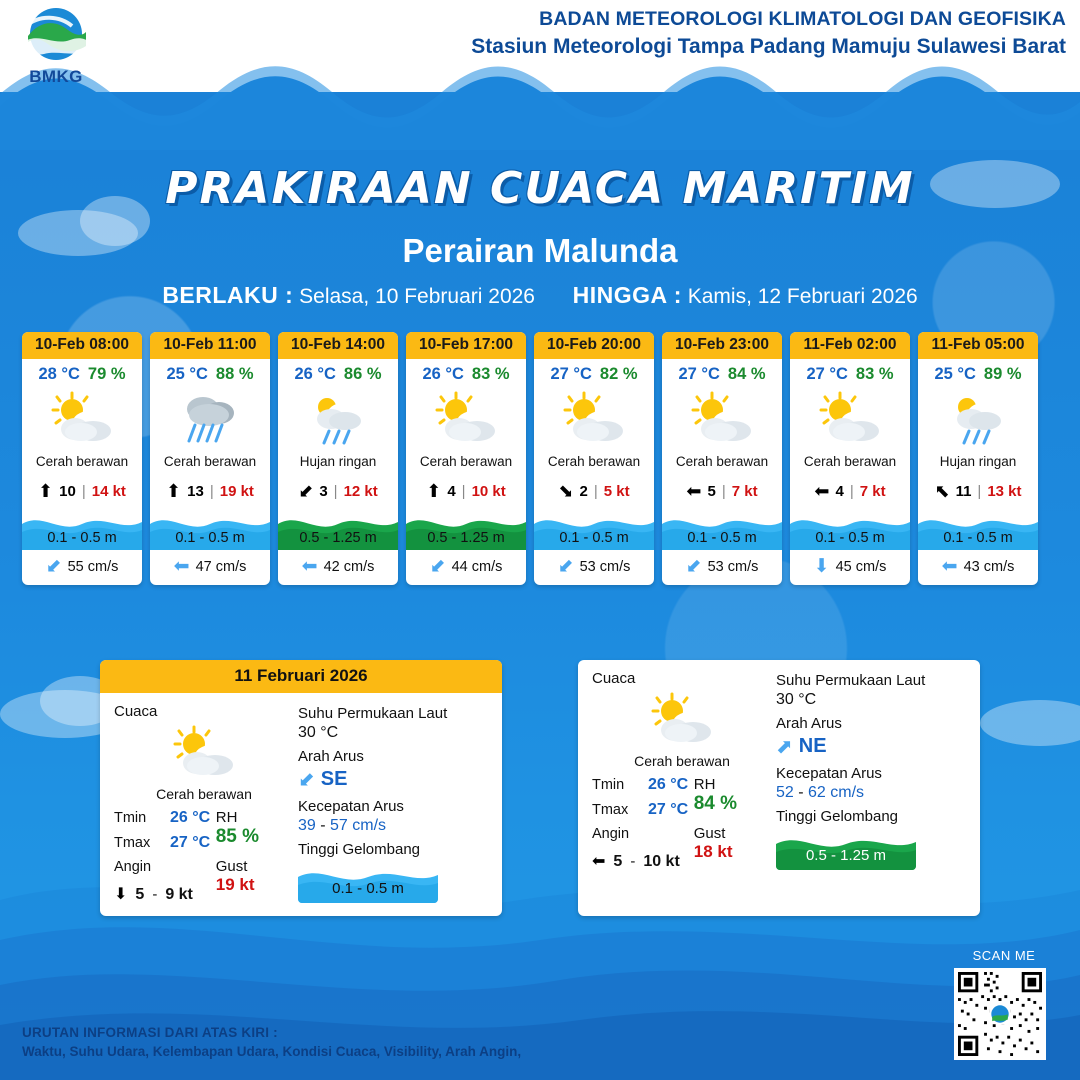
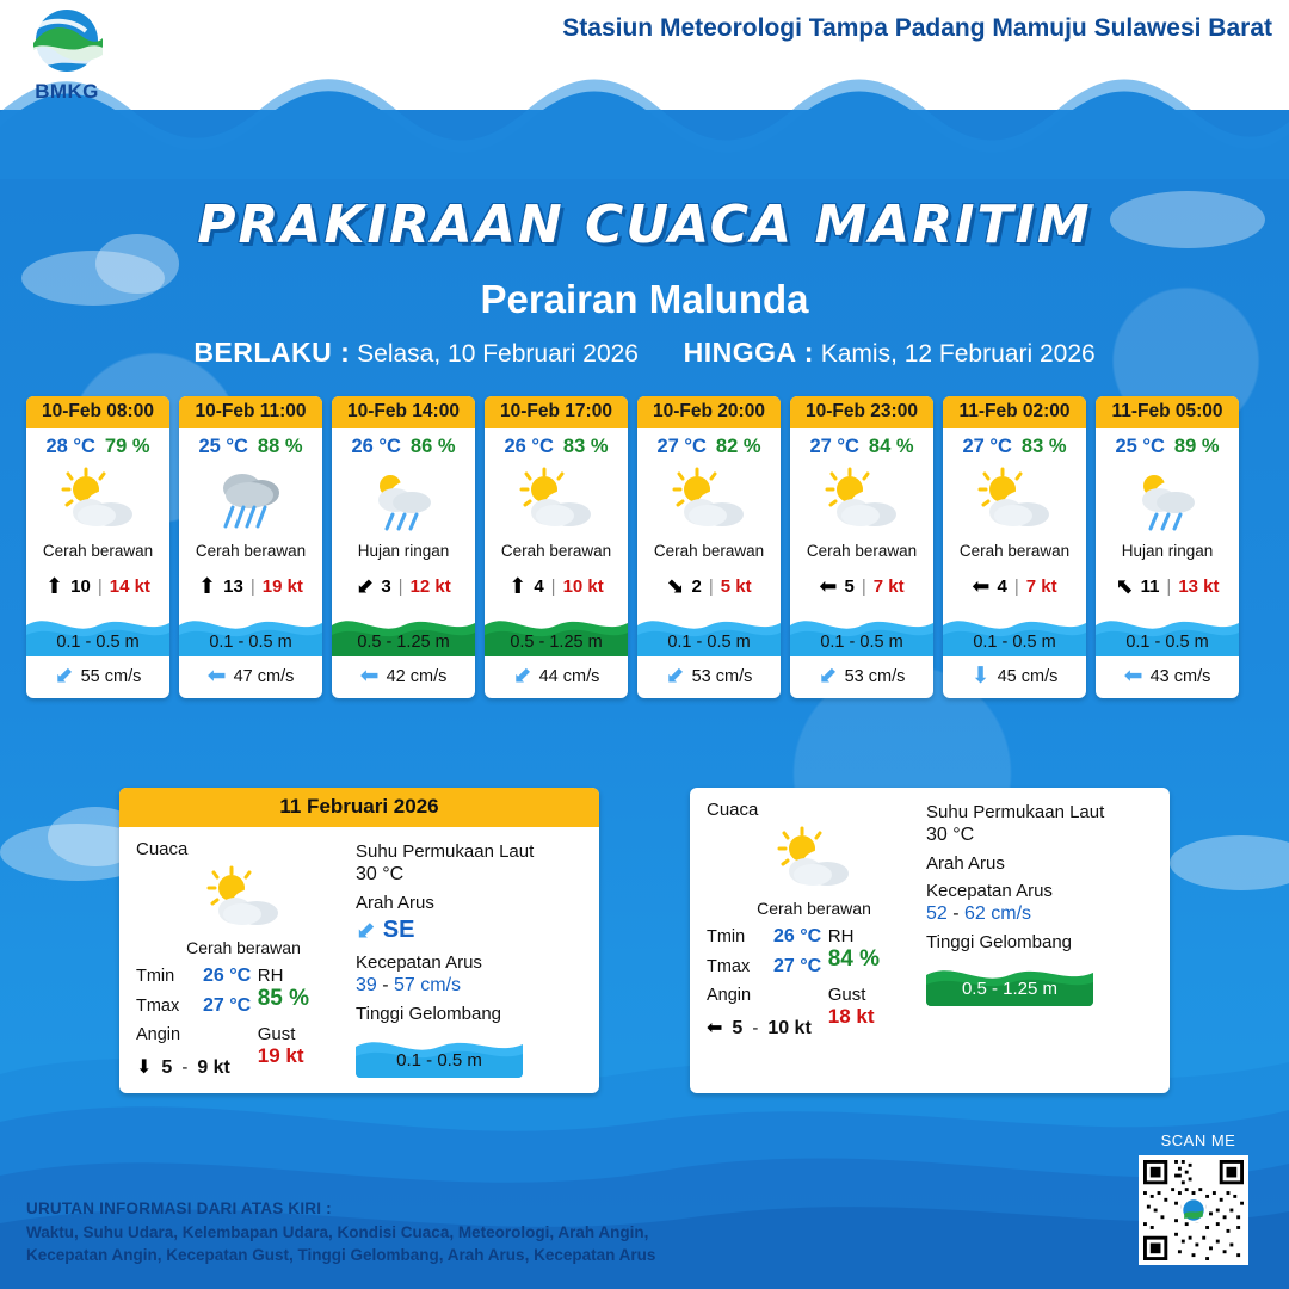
  BMKG
- BADAN METEOROLOGI KLIMATOLOGI DAN GEOFISIKA
  Stasiun Meteorologi Tampa Padang Mamuju Sulawesi Barat
  PRAKIRAAN CUACA MARITIM
  Perairan Malunda
  BERLAKU : Selasa, 10 Februari 2026 HINGGA : Kamis, 12 Februari 2026
  10-Feb 08:00
  28 °C
  79 %
  Cerah berawan
  ⬆
  10
  |
  14 kt
  0.1 - 0.5 m
  ⬋
  55 cm/s
  10-Feb 11:00
  25 °C
  88 %
  Cerah berawan
  ⬆
  13
  |
  19 kt
  0.1 - 0.5 m
  ⬅
  47 cm/s
  10-Feb 14:00
  26 °C
  86 %
  Hujan ringan
  ⬋
  3
  |
  12 kt
  0.5 - 1.25 m
  ⬅
  42 cm/s
  10-Feb 17:00
  26 °C
  83 %
  Cerah berawan
  ⬆
  4
  |
  10 kt
  0.5 - 1.25 m
  ⬋
  44 cm/s
  10-Feb 20:00
  27 °C
  82 %
  Cerah berawan
  ⬊
  2
  |
  5 kt
  0.1 - 0.5 m
  ⬋
  53 cm/s
  10-Feb 23:00
  27 °C
  84 %
  Cerah berawan
  ⬅
  5
  |
  7 kt
  0.1 - 0.5 m
  ⬋
  53 cm/s
  11-Feb 02:00
  27 °C
  83 %
  Cerah berawan
  ⬅
  4
  |
  7 kt
  0.1 - 0.5 m
  ⬇
  45 cm/s
  11-Feb 05:00
  25 °C
  89 %
  Hujan ringan
  ⬉
  11
  |
  13 kt
  0.1 - 0.5 m
  ⬅
  43 cm/s
  11 Februari 2026
  Cuaca
  Cerah berawan
  Tmin
  26 °C
  Tmax
  27 °C
  Angin
  ⬇
  5
  -
  9 kt
  RH
  85 %
  Gust
  19 kt
  Suhu Permukaan Laut
  30 °C
  Arah Arus
  ⬋
  SE
  Kecepatan Arus
  39 - 57 cm/s
  Tinggi Gelombang
  0.1 - 0.5 m
  Cuaca
  Cerah berawan
  Tmin
  26 °C
  Tmax
  27 °C
  Angin
  ⬅
  5
  -
  10 kt
  RH
  84 %
  Gust
  18 kt
  Suhu Permukaan Laut
  30 °C
  Arah Arus
- ⬈
- NE
  Kecepatan Arus
  52 - 62 cm/s
  Tinggi Gelombang
  0.5 - 1.25 m
  URUTAN INFORMASI DARI ATAS KIRI :
- Waktu, Suhu Udara, Kelembapan Udara, Kondisi Cuaca, Visibility, Arah Angin,
+ Waktu, Suhu Udara, Kelembapan Udara, Kondisi Cuaca, Meteorologi, Arah Angin,
+ Kecepatan Angin, Kecepatan Gust, Tinggi Gelombang, Arah Arus, Kecepatan Arus
  SCAN ME
